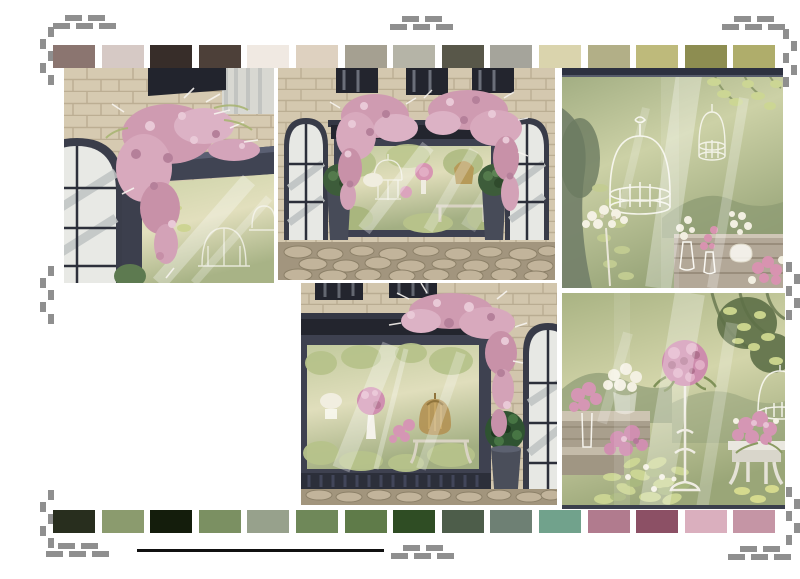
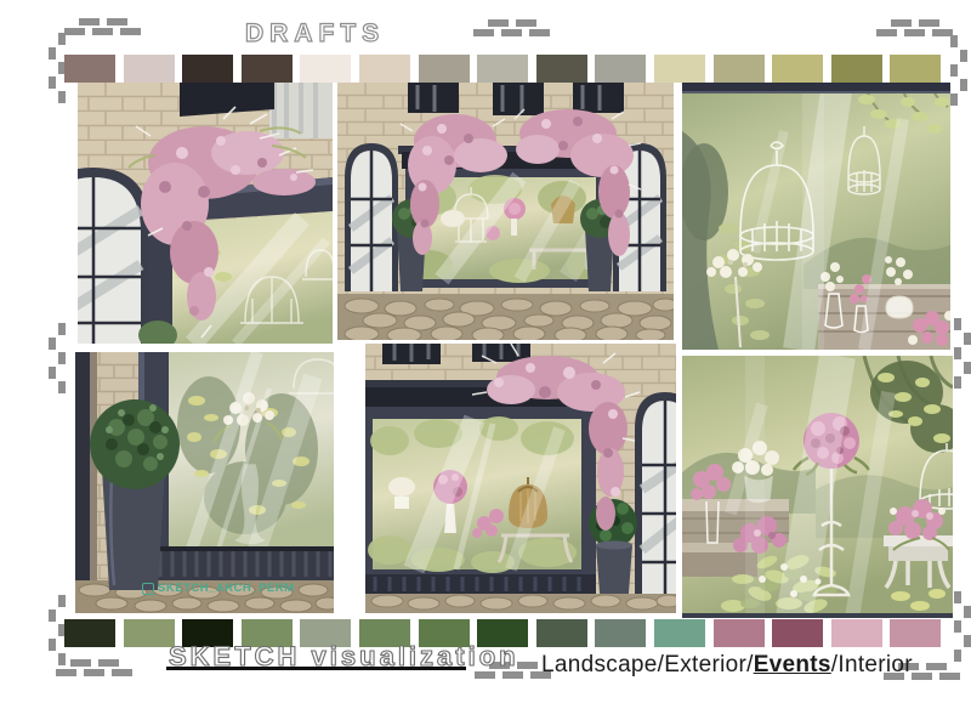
+ DRAFTS
+ SKETCH_ARCH_PERM
+ SKETCH visualization
+ Landscape/Exterior/Events/Interior
